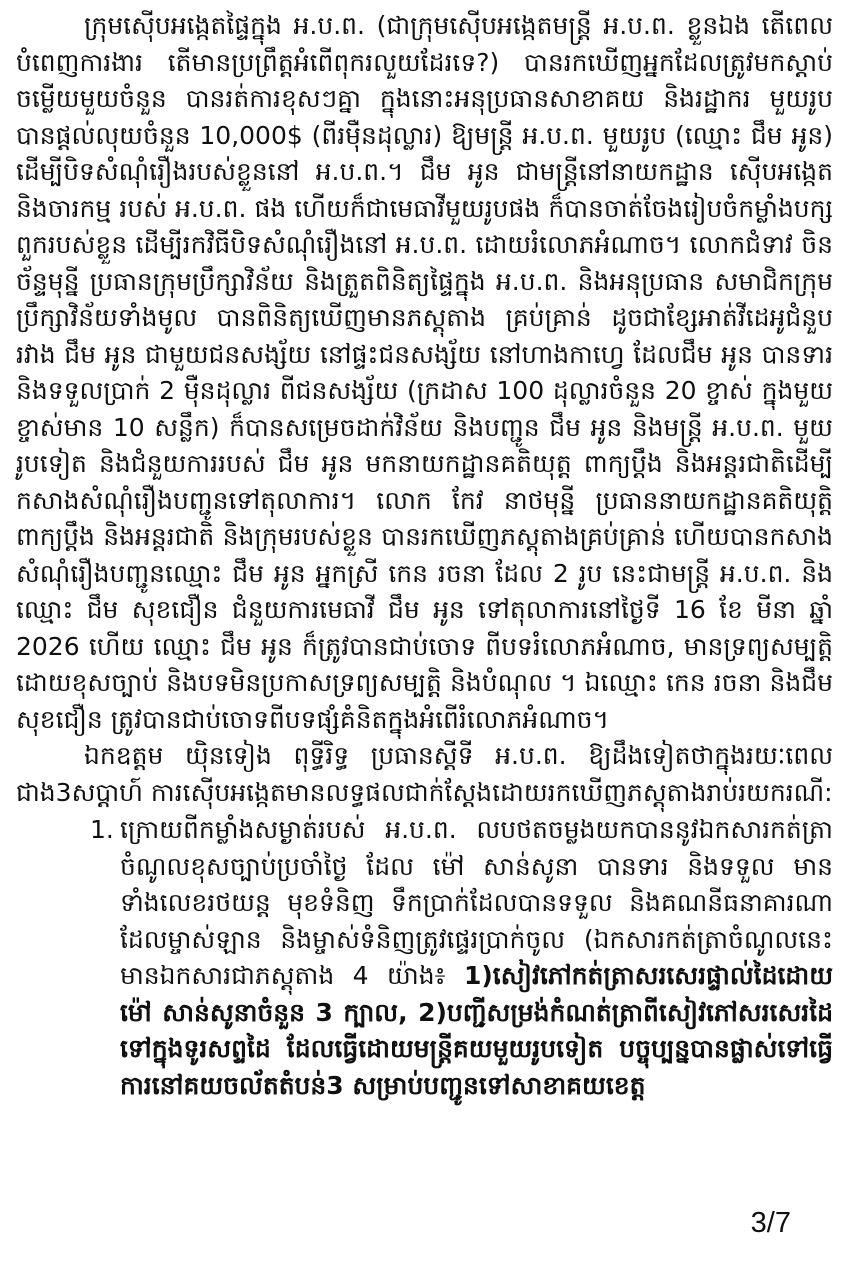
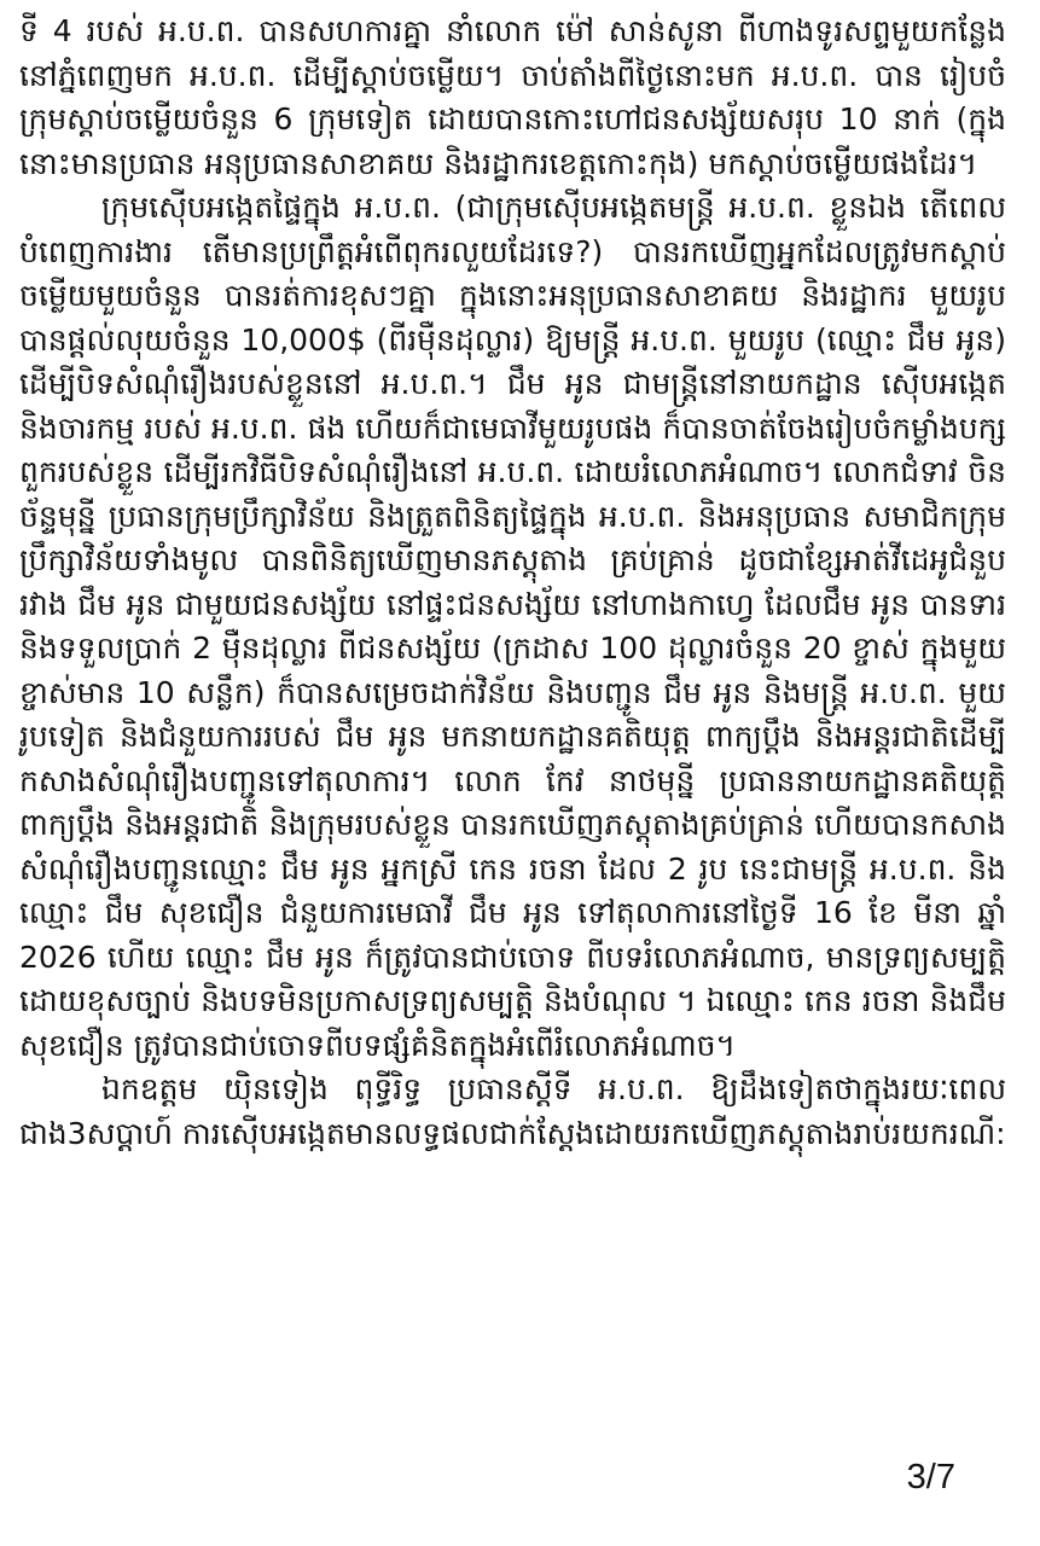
+ ទី 4 របស់ អ.ប.ព. បានសហការគ្នា នាំលោក ម៉ៅ សាន់សូនា ពីហាងទូរសព្ទមួយកន្លែងនៅភ្នំពេញមក អ.ប.ព. ដើម្បីស្តាប់ចម្លើយ។ ចាប់តាំងពីថ្ងៃនោះមក អ.ប.ព. បាន រៀបចំក្រុមស្តាប់ចម្លើយចំនួន 6 ក្រុមទៀត ដោយបានកោះហៅជនសង្ស័យសរុប 10 នាក់ (ក្នុងនោះមានប្រធាន អនុប្រធានសាខាគយ និងរដ្ឋាករខេត្តកោះកុង) មកស្តាប់ចម្លើយផងដែរ។
  ក្រុមស៊ើបអង្កេតផ្ទៃក្នុង អ.ប.ព. (ជាក្រុមស៊ើបអង្កេតមន្ត្រី អ.ប.ព. ខ្លួនឯង តើពេលបំពេញការងារ តើមានប្រព្រឹត្តអំពើពុករលួយដែរទេ?) បានរកឃើញអ្នកដែលត្រូវមកស្តាប់ចម្លើយមួយចំនួន បានរត់ការខុសៗគ្នា ក្នុងនោះអនុប្រធានសាខាគយ និងរដ្ឋាករ មួយរូប បានផ្តល់លុយចំនួន 10,000$ (ពីរម៉ឺនដុល្លារ) ឱ្យមន្ត្រី អ.ប.ព. មួយរូប (ឈ្មោះ ជឹម អូន) ដើម្បីបិទសំណុំរឿងរបស់ខ្លួននៅ អ.ប.ព.។ ជឹម អូន ជាមន្ត្រីនៅនាយកដ្ឋាន ស៊ើបអង្កេត និងចារកម្ម របស់ អ.ប.ព. ផង ហើយក៏ជាមេធាវីមួយរូបផង ក៏បានចាត់ចែងរៀបចំកម្លាំងបក្សពួករបស់ខ្លួន ដើម្បីរកវិធីបិទសំណុំរឿងនៅ អ.ប.ព. ដោយរំលោភអំណាច។ លោកជំទាវ ចិន ច័ន្ទមុន្នី ប្រធានក្រុមប្រឹក្សាវិន័យ និងត្រួតពិនិត្យផ្ទៃក្នុង អ.ប.ព. និងអនុប្រធាន សមាជិកក្រុមប្រឹក្សាវិន័យទាំងមូល បានពិនិត្យឃើញមានភស្តុតាង គ្រប់គ្រាន់ ដូចជាខ្សែអាត់វីដេអូជំនួបរវាង ជឹម អូន ជាមួយជនសង្ស័យ នៅផ្ទះជនសង្ស័យ នៅហាងកាហ្វេ ដែលជឹម អូន បានទារ និងទទួលប្រាក់ 2 ម៉ឺនដុល្លារ ពីជនសង្ស័យ (ក្រដាស 100 ដុល្លារចំនួន 20 ខ្ចាស់ ក្នុងមួយខ្ចាស់មាន 10 សន្លឹក) ក៏បានសម្រេចដាក់វិន័យ និងបញ្ជូន ជឹម អូន និងមន្ត្រី អ.ប.ព. មួយរូបទៀត និងជំនួយការរបស់ ជឹម អូន មកនាយកដ្ឋានគតិយុត្ត ពាក្យប្ដឹង និងអន្តរជាតិដើម្បីកសាងសំណុំរឿងបញ្ជូនទៅតុលាការ។ លោក កែវ នាថមុន្នី ប្រធាននាយកដ្ឋានគតិយុត្តិ ពាក្យប្ដឹង និងអន្តរជាតិ និងក្រុមរបស់ខ្លួន បានរកឃើញភស្តុតាងគ្រប់គ្រាន់ ហើយបានកសាងសំណុំរឿងបញ្ជូនឈ្មោះ ជឹម អូន អ្នកស្រី កេន រចនា ដែល 2 រូប នេះជាមន្ត្រី អ.ប.ព. និងឈ្មោះ ជឹម សុខជឿន ជំនួយការមេធាវី ជឹម អូន ទៅតុលាការនៅថ្ងៃទី 16 ខែ មីនា ឆ្នាំ 2026 ហើយ ឈ្មោះ ជឹម អូន ក៏ត្រូវបានជាប់ចោទ ពីបទរំលោភអំណាច, មានទ្រព្យសម្បត្តិដោយខុសច្បាប់ និងបទមិនប្រកាសទ្រព្យសម្បត្តិ និងបំណុល ។ ឯឈ្មោះ កេន រចនា និងជឹម សុខជឿន ត្រូវបានជាប់ចោទពីបទផ្សំគំនិតក្នុងអំពើរំលោភអំណាច។
  ឯកឧត្តម យ៉ិនទៀង ពុទ្ធីរិទ្ធ ប្រធានស្តីទី អ.ប.ព. ឱ្យដឹងទៀតថាក្នុងរយៈពេលជាង3សប្តាហ៍ ការស៊ើបអង្កេតមានលទ្ធផលជាក់ស្តែងដោយរកឃើញភស្តុតាងរាប់រយករណី:
- 1.
- ក្រោយពីកម្លាំងសម្ងាត់របស់ អ.ប.ព. លបថតចម្លងយកបាននូវឯកសារកត់ត្រាចំណូលខុសច្បាប់ប្រចាំថ្ងៃ ដែល ម៉ៅ សាន់សូនា បានទារ និងទទួល មានទាំងលេខរថយន្ត មុខទំនិញ ទឹកប្រាក់ដែលបានទទួល និងគណនីធនាគារណាដែលម្ចាស់ឡាន និងម្ចាស់ទំនិញត្រូវផ្ទេរប្រាក់ចូល (ឯកសារកត់ត្រាចំណូលនេះមានឯកសារជាភស្តុតាង 4 យ៉ាង៖ 1)សៀវភៅកត់ត្រាសរសេរផ្ទាល់ដៃដោយ ម៉ៅ សាន់សូនាចំនួន 3 ក្បាល, 2)បញ្ជីសម្រង់កំណត់ត្រាពីសៀវភៅសរសេរដៃទៅក្នុងទូរសព្ទដៃ ដែលធ្វើដោយមន្ត្រីគយមួយរូបទៀត បច្ចុប្បន្នបានផ្លាស់ទៅធ្វើការនៅគយចល័តតំបន់3 សម្រាប់បញ្ជូនទៅសាខាគយខេត្ត
  3/7
